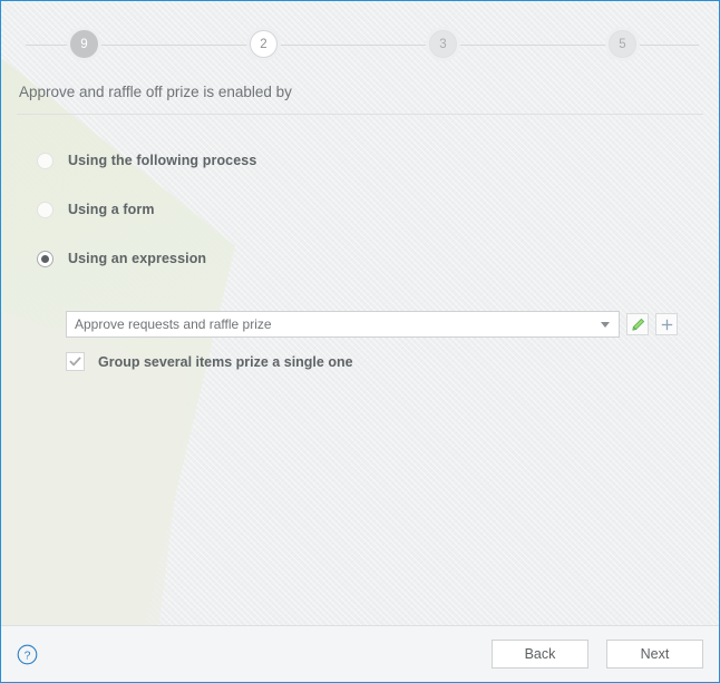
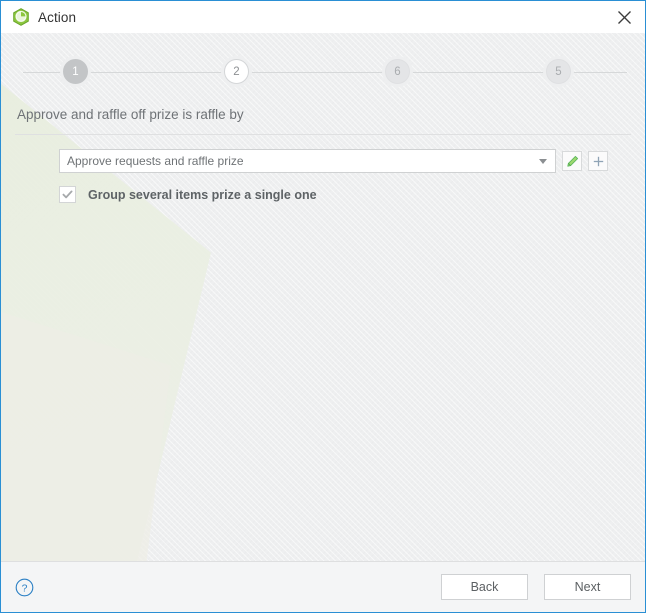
+ Action
- 9
+ 1
  2
- 3
+ 6
  5
- Approve and raffle off prize is enabled by
+ Approve and raffle off prize is raffle by
- Using the following process
- Using a form
- Using an expression
  Approve requests and raffle prize
  Group several items prize a single one
  ?
  Back
  Next
